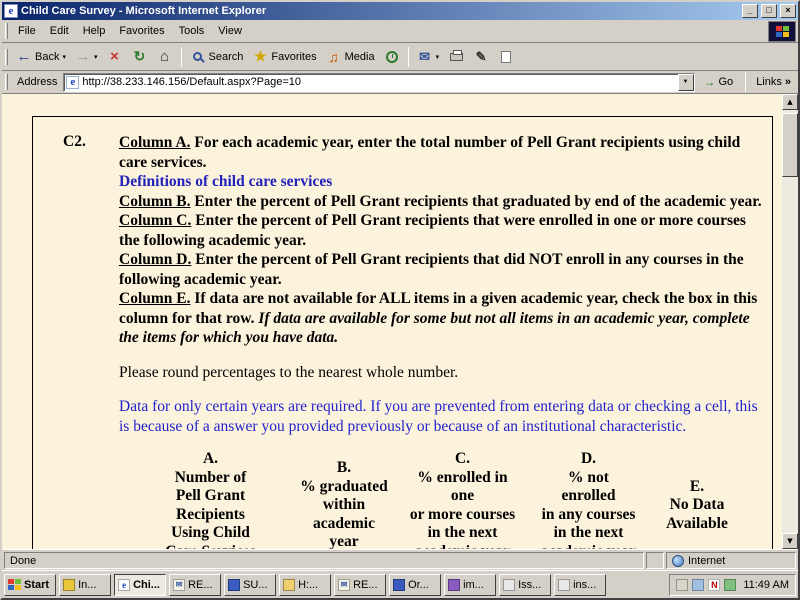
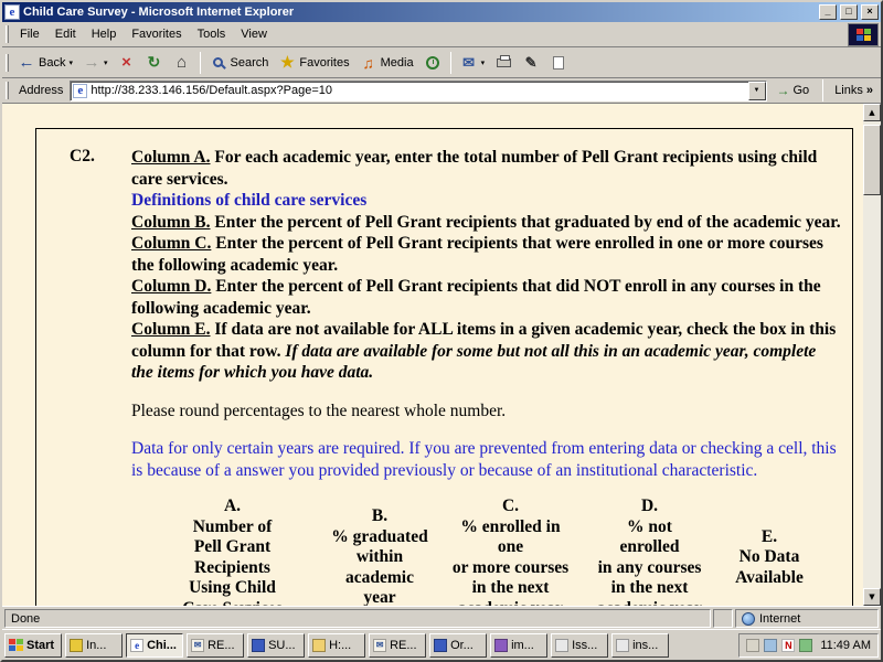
  e
  Child Care Survey - Microsoft Internet Explorer
  _
  □
  ×
  File
  Edit
  Help
  Favorites
  Tools
  View
  ←
  Back
  →
  ×
  ↻
  ⌂
  Search
  ★
  Favorites
  ♫
  Media
  ✉
  ✎
  Address
  e
  http://38.233.146.156/Default.aspx?Page=10
  →
  Go
  Links
  »
  C2.
  Column A. For each academic year, enter the total number of Pell Grant recipients using child care services.
  Definitions of child care services
  Column B. Enter the percent of Pell Grant recipients that graduated by end of the academic year.
  Column C. Enter the percent of Pell Grant recipients that were enrolled in one or more courses the following academic year.
  Column D. Enter the percent of Pell Grant recipients that did NOT enroll in any courses in the following academic year.
- Column E. If data are not available for ALL items in a given academic year, check the box in this column for that row. If data are available for some but not all items in an academic year, complete the items for which you have data.
+ Column E. If data are not available for ALL items in a given academic year, check the box in this column for that row. If data are available for some but not all this in an academic year, complete the items for which you have data.
  Please round percentages to the nearest whole number.
  Data for only certain years are required. If you are prevented from entering data or checking a cell, this is because of a answer you provided previously or because of an institutional characteristic.
  A.
  Number of
  Pell Grant
  Recipients
  Using Child
  B.
  % graduated
  within
  academic
  year
  C.
  % enrolled in
  one
  or more courses
  in the next
  D.
  % not
  enrolled
  in any courses
  in the next
  E.
  No Data
  Available
  ▲
  ▼
  Done
  Internet
  Start
  In...
  e
  Chi...
  ✉
  RE...
  SU...
  H:...
  ✉
  RE...
  Or...
  im...
  Iss...
  ins...
  N
  11:49 AM
